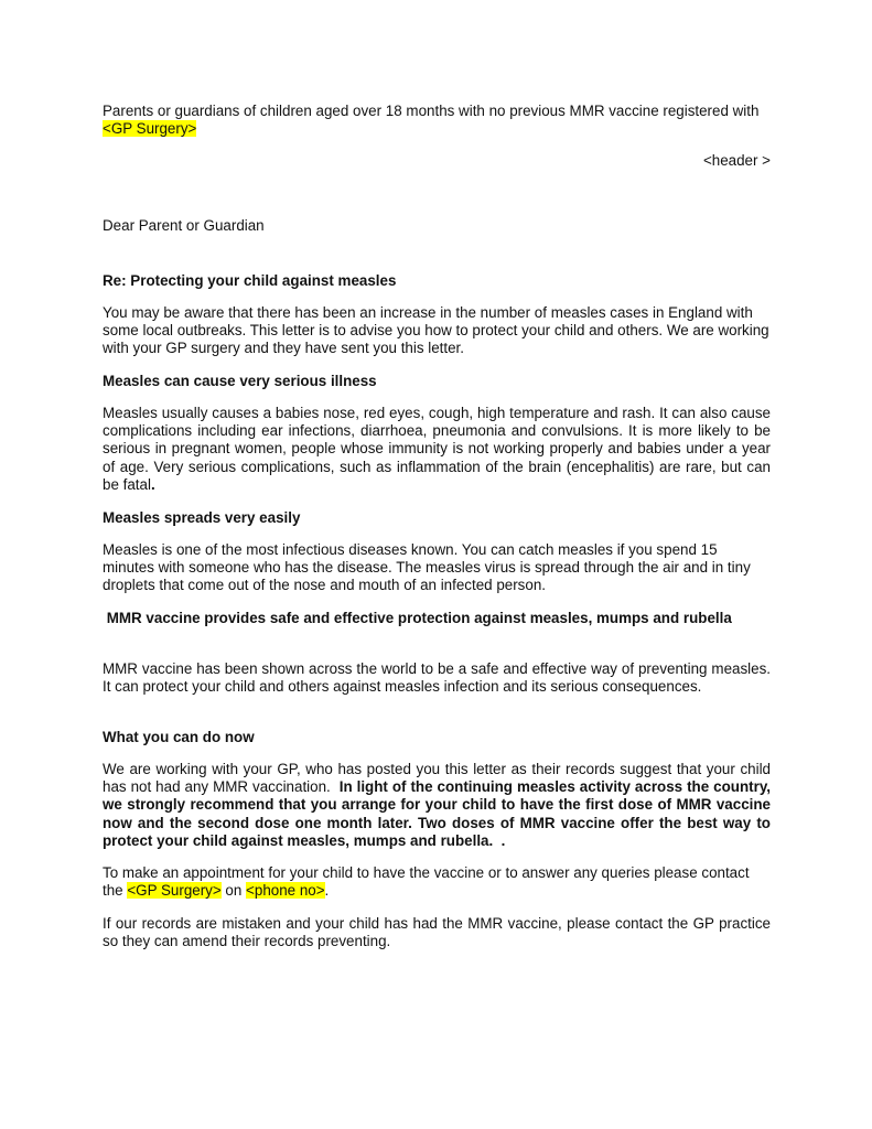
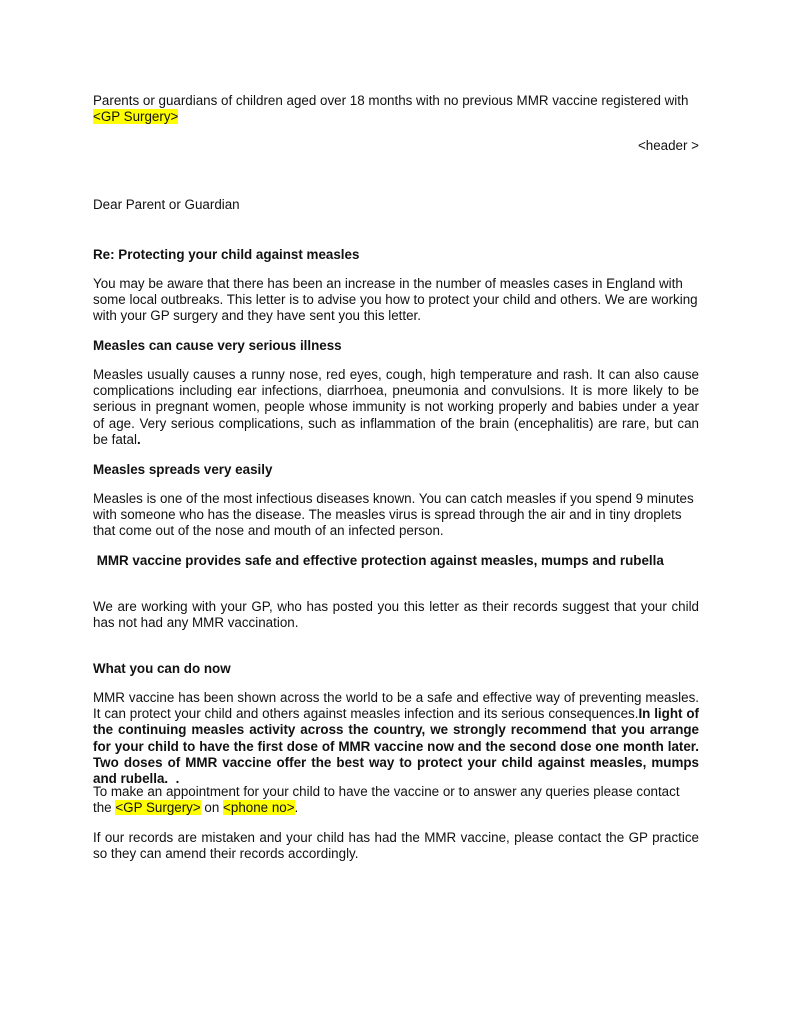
  Parents or guardians of children aged over 18 months with no previous MMR vaccine registered with <GP Surgery>
  <header >
  Dear Parent or Guardian
  Re: Protecting your child against measles
  You may be aware that there has been an increase in the number of measles cases in England with some local outbreaks. This letter is to advise you how to protect your child and others. We are working with your GP surgery and they have sent you this letter.
  Measles can cause very serious illness
- Measles usually causes a babies nose, red eyes, cough, high temperature and rash. It can also cause complications including ear infections, diarrhoea, pneumonia and convulsions. It is more likely to be serious in pregnant women, people whose immunity is not working properly and babies under a year of age. Very serious complications, such as inflammation of the brain (encephalitis) are rare, but can be fatal.
+ Measles usually causes a runny nose, red eyes, cough, high temperature and rash. It can also cause complications including ear infections, diarrhoea, pneumonia and convulsions. It is more likely to be serious in pregnant women, people whose immunity is not working properly and babies under a year of age. Very serious complications, such as inflammation of the brain (encephalitis) are rare, but can be fatal.
  Measles spreads very easily
- Measles is one of the most infectious diseases known. You can catch measles if you spend 15 minutes with someone who has the disease. The measles virus is spread through the air and in tiny droplets that come out of the nose and mouth of an infected person.
+ Measles is one of the most infectious diseases known. You can catch measles if you spend 9 minutes with someone who has the disease. The measles virus is spread through the air and in tiny droplets that come out of the nose and mouth of an infected person.
  MMR vaccine provides safe and effective protection against measles, mumps and rubella
- MMR vaccine has been shown across the world to be a safe and effective way of preventing measles. It can protect your child and others against measles infection and its serious consequences.
+ We are working with your GP, who has posted you this letter as their records suggest that your child has not had any MMR vaccination.
  What you can do now
- We are working with your GP, who has posted you this letter as their records suggest that your child has not had any MMR vaccination. In light of the continuing measles activity across the country, we strongly recommend that you arrange for your child to have the first dose of MMR vaccine now and the second dose one month later. Two doses of MMR vaccine offer the best way to protect your child against measles, mumps and rubella. .
+ MMR vaccine has been shown across the world to be a safe and effective way of preventing measles. It can protect your child and others against measles infection and its serious consequences.In light of the continuing measles activity across the country, we strongly recommend that you arrange for your child to have the first dose of MMR vaccine now and the second dose one month later. Two doses of MMR vaccine offer the best way to protect your child against measles, mumps and rubella. .
  To make an appointment for your child to have the vaccine or to answer any queries please contact the <GP Surgery> on <phone no>.
- If our records are mistaken and your child has had the MMR vaccine, please contact the GP practice so they can amend their records preventing.
+ If our records are mistaken and your child has had the MMR vaccine, please contact the GP practice so they can amend their records accordingly.
